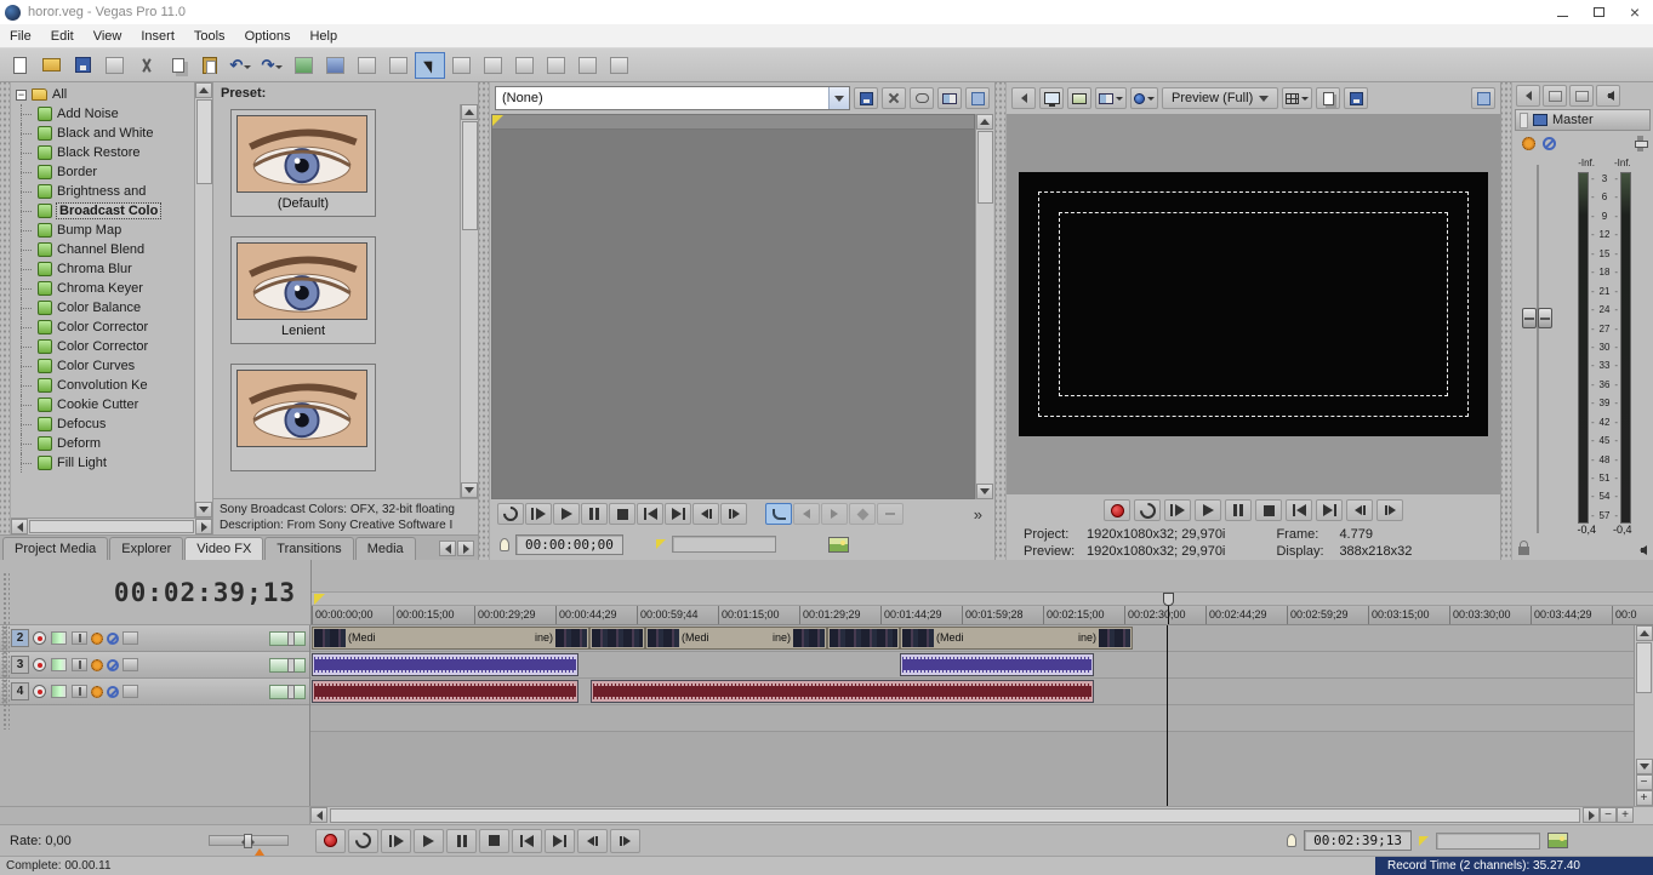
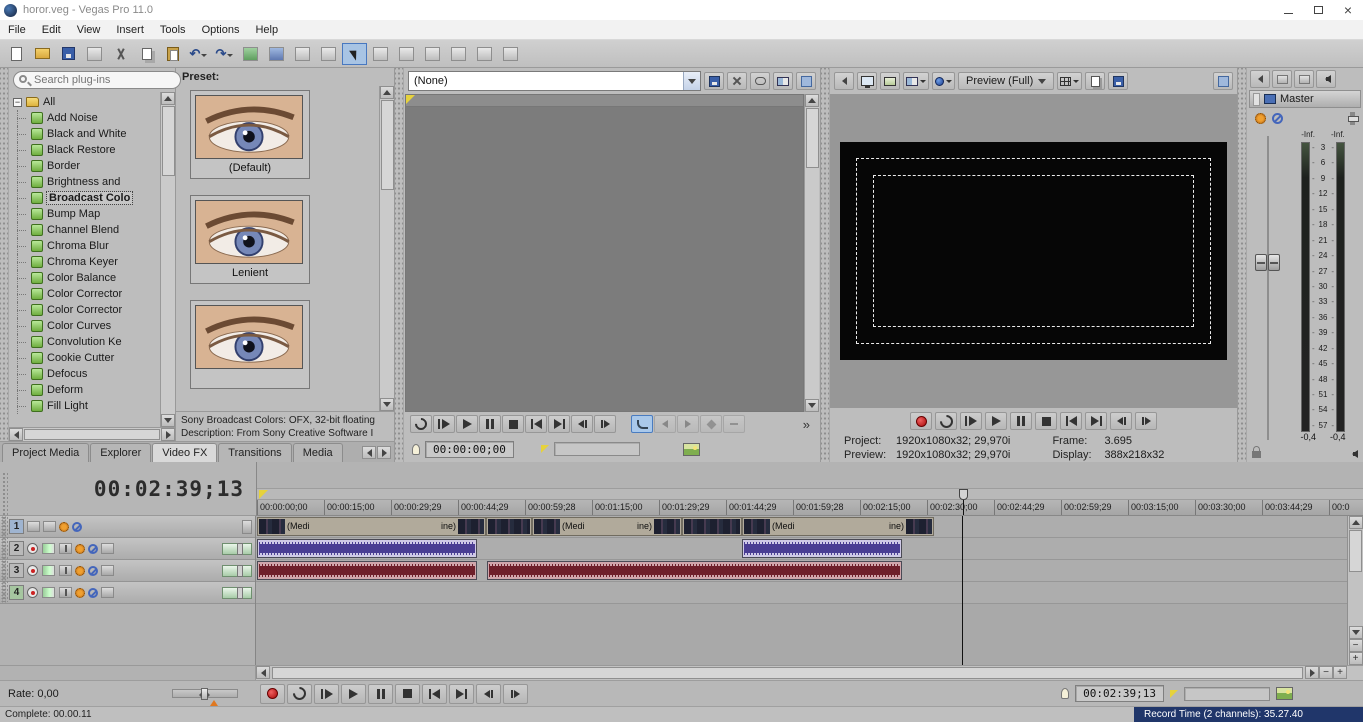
  horor.veg - Vegas Pro 11.0
  ×
  File
  Edit
  View
  Insert
  Tools
  Options
  Help
+ Search plug-ins
  −
  All
  Add Noise
  Black and White
  Black Restore
  Border
  Brightness and
  Broadcast Colo
  Bump Map
  Channel Blend
  Chroma Blur
  Chroma Keyer
  Color Balance
  Color Corrector
  Color Corrector
  Color Curves
  Convolution Ke
  Cookie Cutter
  Defocus
  Deform
  Fill Light
  Preset:
  (Default)
  Lenient
  Sony Broadcast Colors: OFX, 32-bit floating
  Description: From Sony Creative Software I
  Project Media
  Explorer
  Video FX
  Transitions
  Media
  (None)
  »
  00:00:00;00
  Preview (Full)
  Project: 1920x1080x32; 29,970i
- Frame: 4.779
+ Frame: 3.695
  Preview: 1920x1080x32; 29,970i
  Display: 388x218x32
  Master
  -Inf.
  -Inf.
  3
  6
  9
  12
  15
  18
  21
  24
  27
  30
  33
  36
  39
  42
  45
  48
  51
  54
  57
  -0,4
  -0,4
  00:02:39;13
- 00:00:00;00 00:00:15;00 00:00:29;29 00:00:44;29 00:00:59;44 00:01:15;00 00:01:29;29 00:01:44;29 00:01:59;28 00:02:15;00 00:02:3;00 00:02:44;29 00:02:59;29 00:03:15;00 00:03:30;00 00:03:44;29 00:0
+ 00:00:00;00 00:00:15;00 00:00:29;29 00:00:44;29 00:00:59;28 00:01:15;00 00:01:29;29 00:01:44;29 00:01:59;28 00:02:15;00 00:02:3;00 00:02:44;29 00:02:59;29 00:03:15;00 00:03:30;00 00:03:44;29 00:0
+ 1
  2
  3
  4
  (Medi
  ine)
  (Medi
  ine)
  (Medi
  ine)
  −
  +
  −
  +
  Rate: 0,00
  00:02:39;13
  Complete: 00.00.11
  Record Time (2 channels): 35.27.40
